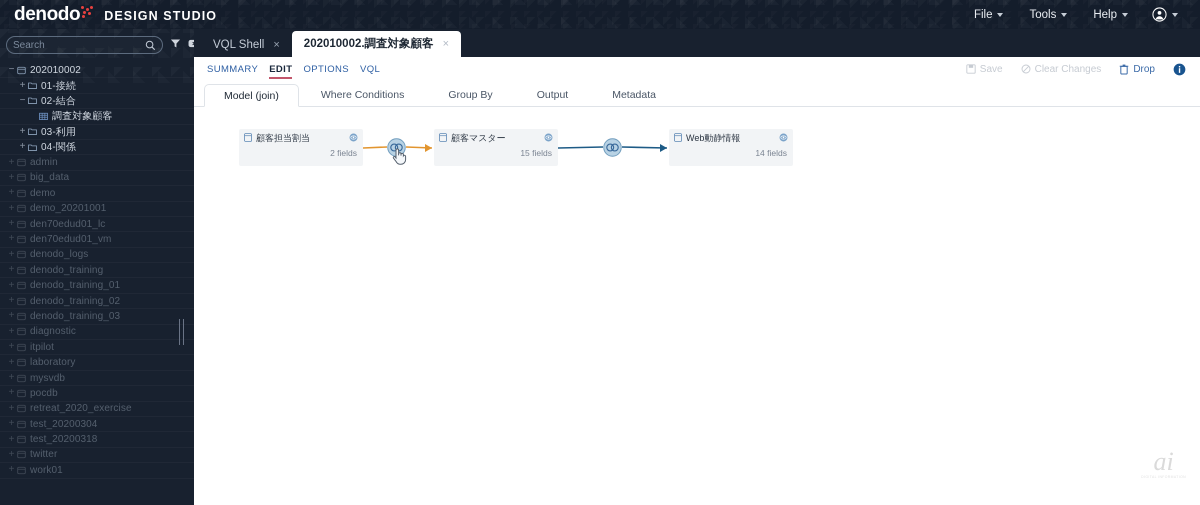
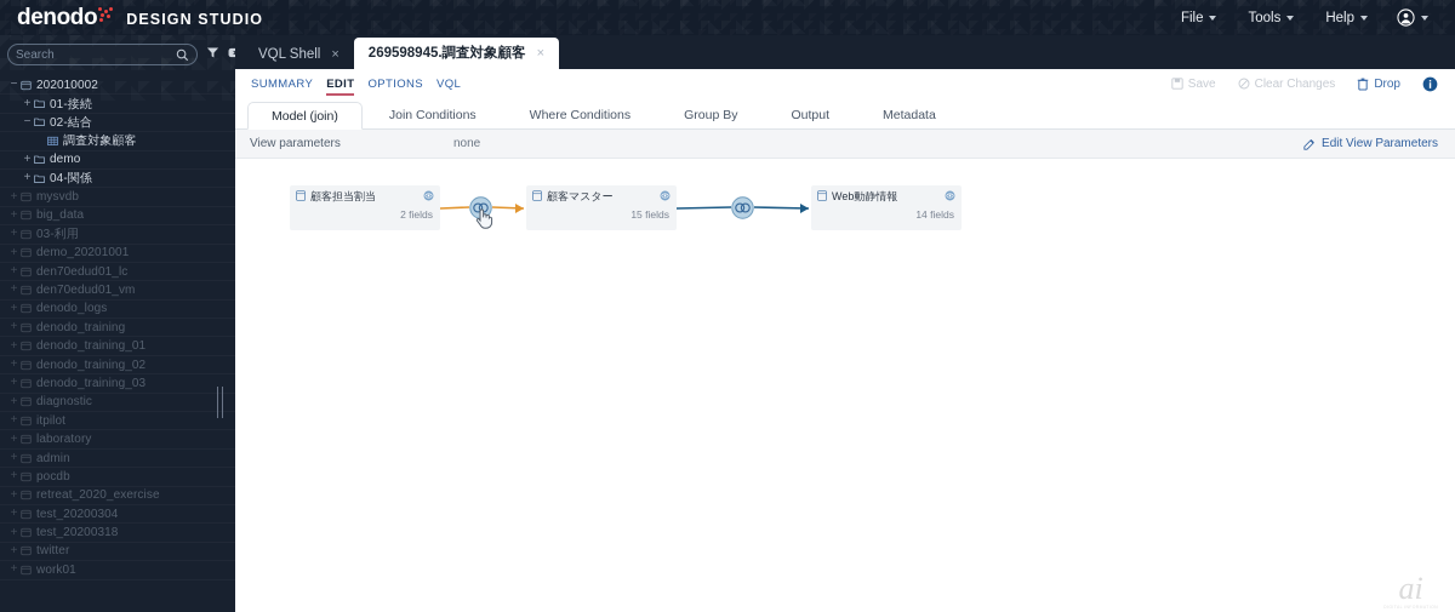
  denodo
  DESIGN STUDIO
  File
  Tools
  Help
  Search
  −
  202010002
  +
  01-接続
  −
  02-結合
  調査対象顧客
  +
- 03-利用
+ demo
  +
  04-関係
  +
- admin
+ mysvdb
  +
  big_data
  +
- demo
+ 03-利用
  +
  demo_20201001
  +
  den70edud01_lc
  +
  den70edud01_vm
  +
  denodo_logs
  +
  denodo_training
  +
  denodo_training_01
  +
  denodo_training_02
  +
  denodo_training_03
  +
  diagnostic
  +
  itpilot
  +
  laboratory
  +
- mysvdb
+ admin
  +
  pocdb
  +
  retreat_2020_exercise
  +
  test_20200304
  +
  test_20200318
  +
  twitter
  +
  work01
  VQL Shell
  ×
- 202010002.調査対象顧客
+ 269598945.調査対象顧客
  ×
  SUMMARY
  EDIT
  OPTIONS
  VQL
  Save
  Clear Changes
  Drop
  Model (join)
+ Join Conditions
  Where Conditions
  Group By
  Output
  Metadata
+ View parameters
+ none
+ Edit View Parameters
  ai
  顧客担当割当
  2 fields
  顧客マスター
  15 fields
  Web動静情報
  14 fields
